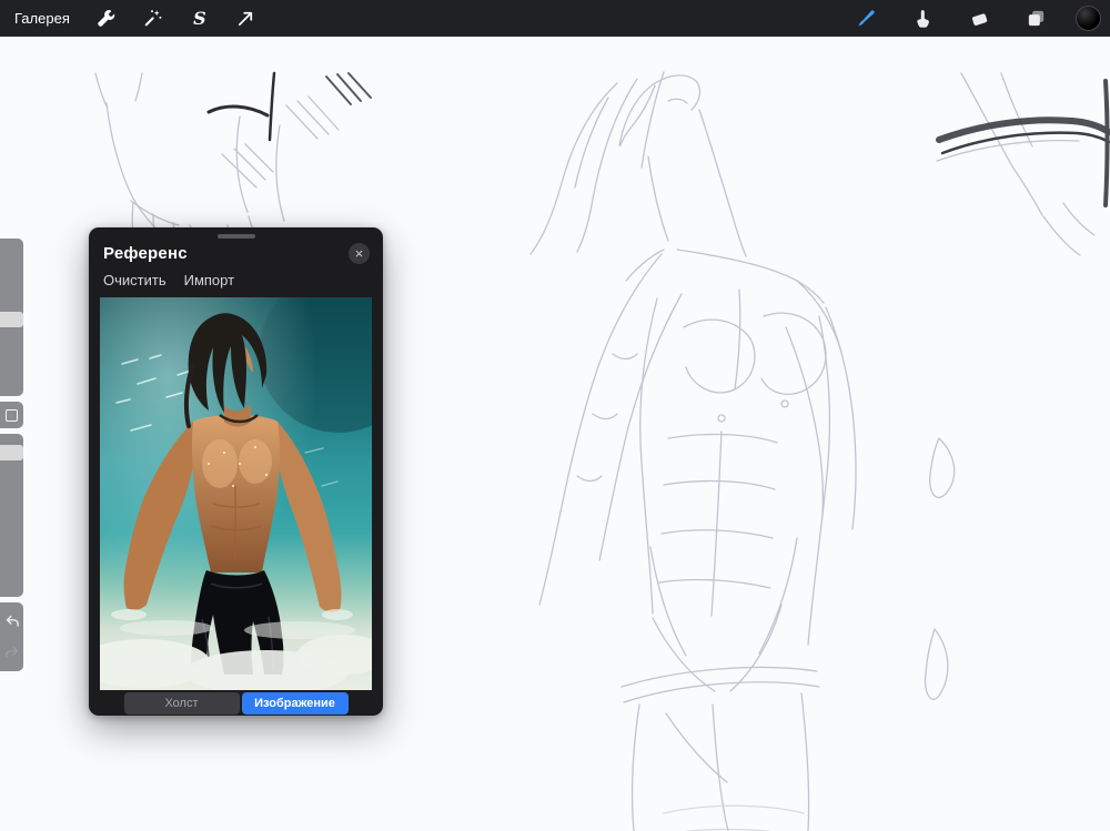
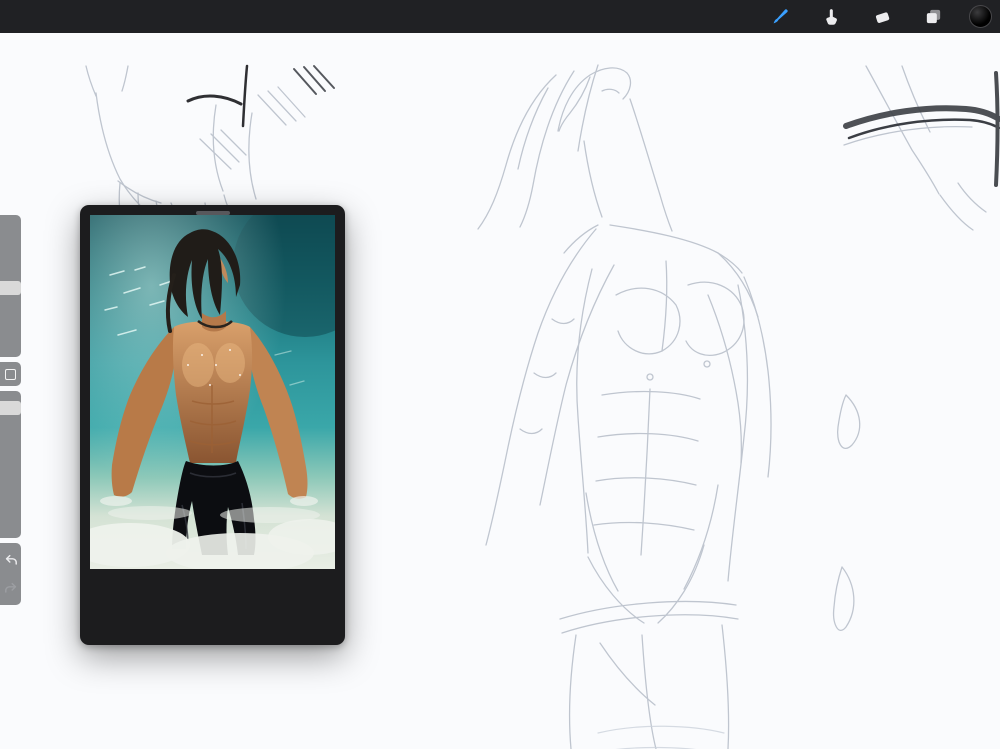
- Галерея
- S
- Референс
- ×
- Очистить
- Импорт
- Холст
- Изображение
